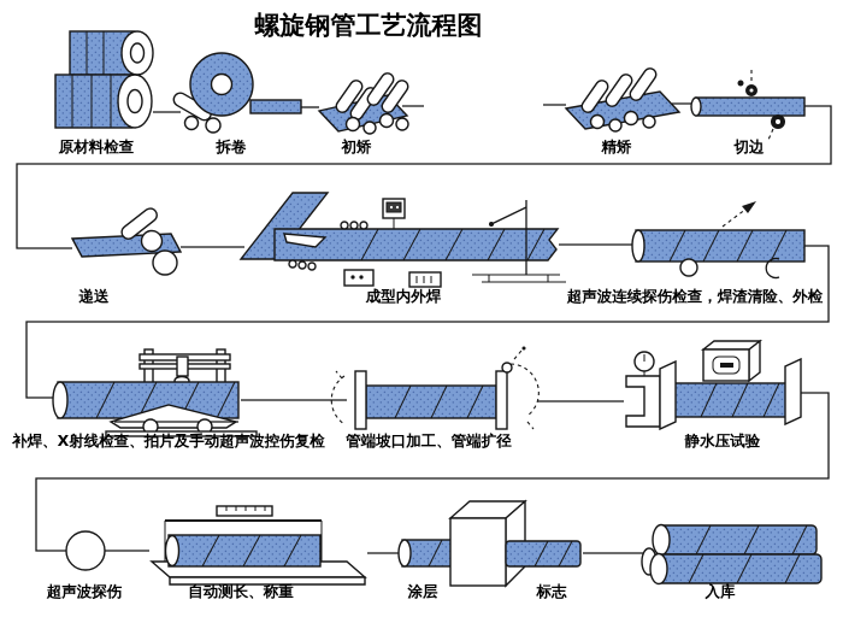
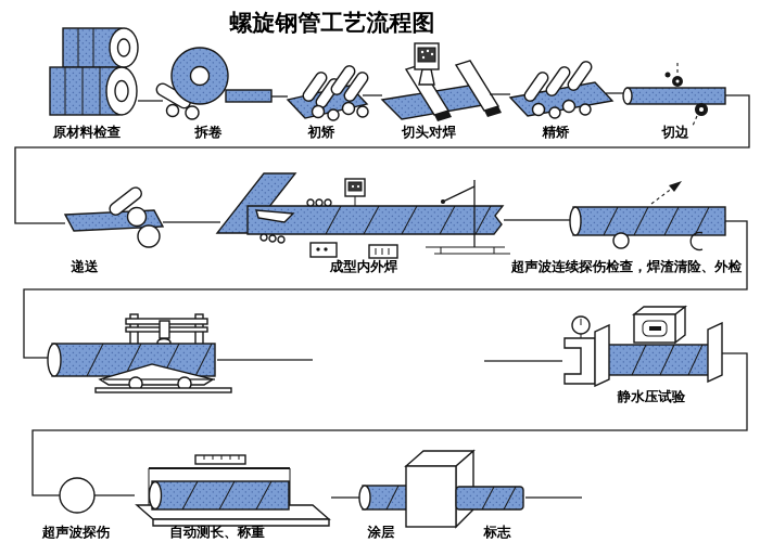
  螺旋钢管工艺流程图
  原材料检查
  拆卷
  初矫
+ 切头对焊
  精矫
  切边
  递送
  成型内外焊
  超声波连续探伤检查，焊渣清险、外检
- 补焊、X射线检查、拍片及手动超声波控伤复检
- 管端坡口加工、管端扩径
  静水压试验
  超声波探伤
  自动测长、称重
  涂层
  标志
- 入库
